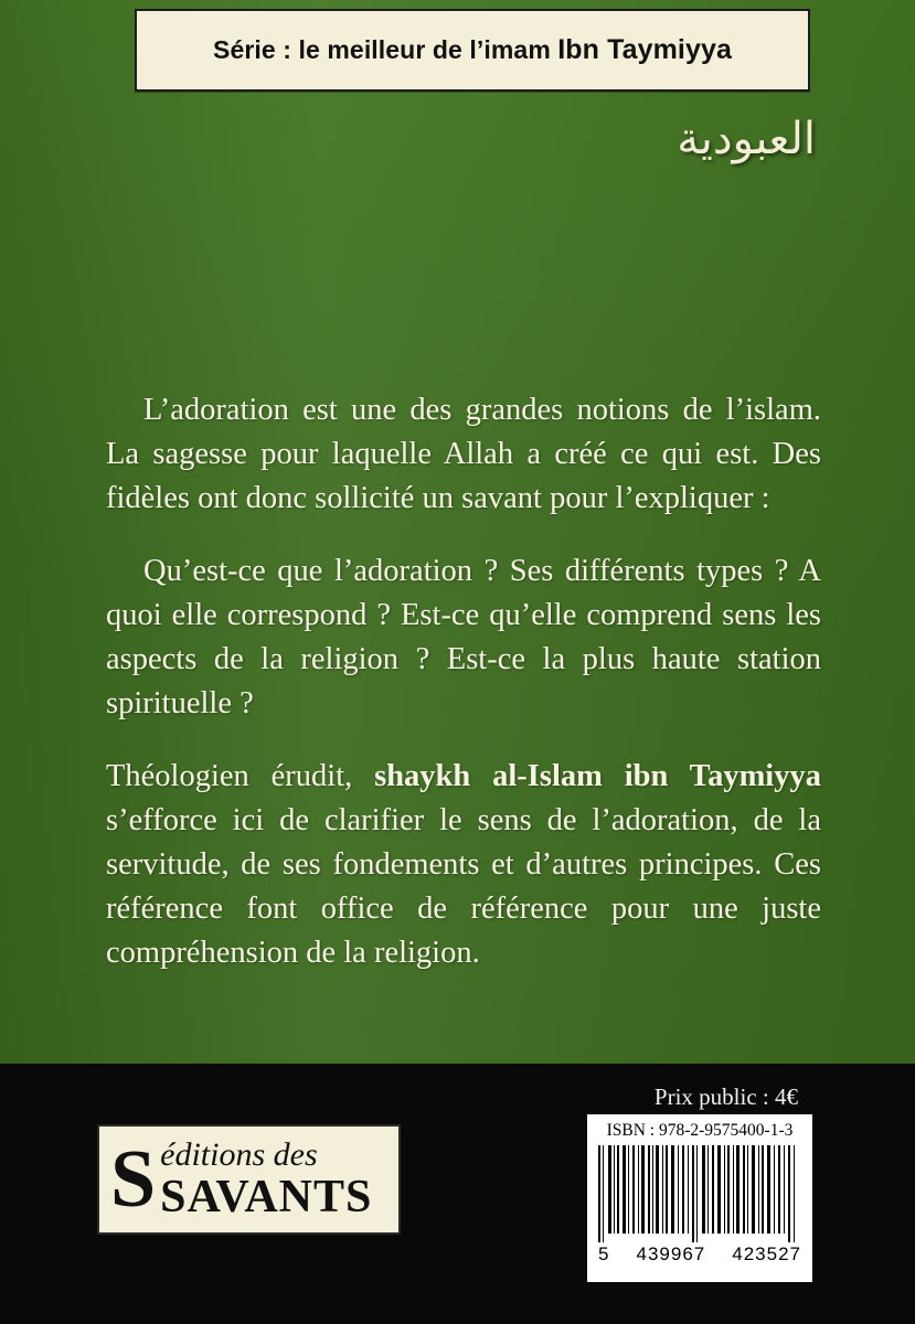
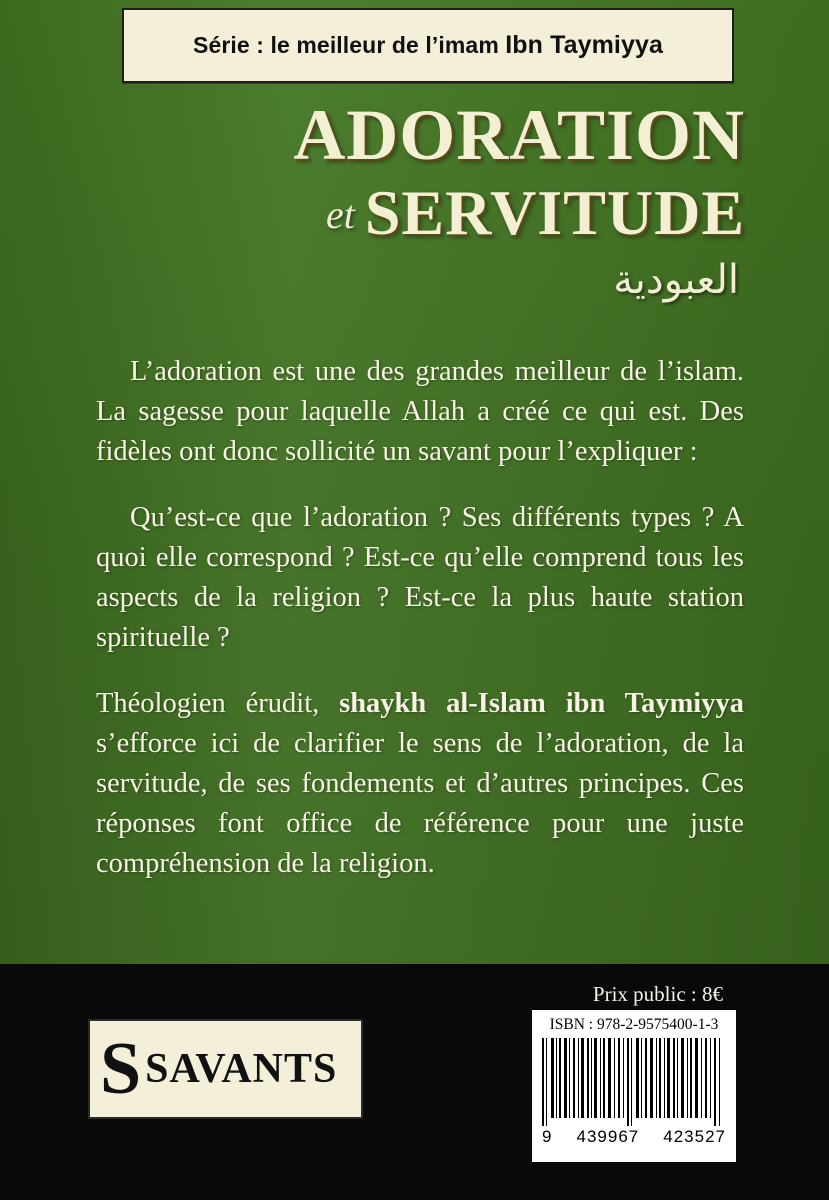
  Série : le meilleur de l’imam Ibn Taymiyya
+ ADORATION
+ et SERVITUDE
  العبودية
- L’adoration est une des grandes notions de l’islam. La sagesse pour laquelle Allah a créé ce qui est. Des fidèles ont donc sollicité un savant pour l’expliquer :
+ L’adoration est une des grandes meilleur de l’islam. La sagesse pour laquelle Allah a créé ce qui est. Des fidèles ont donc sollicité un savant pour l’expliquer :
- Qu’est-ce que l’adoration ? Ses différents types ? A quoi elle correspond ? Est-ce qu’elle comprend sens les aspects de la religion ? Est-ce la plus haute station spirituelle ?
+ Qu’est-ce que l’adoration ? Ses différents types ? A quoi elle correspond ? Est-ce qu’elle comprend tous les aspects de la religion ? Est-ce la plus haute station spirituelle ?
- Théologien érudit, shaykh al-Islam ibn Taymiyya s’efforce ici de clarifier le sens de l’adoration, de la servitude, de ses fondements et d’autres principes. Ces référence font office de référence pour une juste compréhension de la religion.
+ Théologien érudit, shaykh al-Islam ibn Taymiyya s’efforce ici de clarifier le sens de l’adoration, de la servitude, de ses fondements et d’autres principes. Ces réponses font office de référence pour une juste compréhension de la religion.
  S
- éditions des
  SAVANTS
- Prix public : 4€
+ Prix public : 8€
  ISBN : 978-2-9575400-1-3
- 5
+ 9
  439967
  423527
